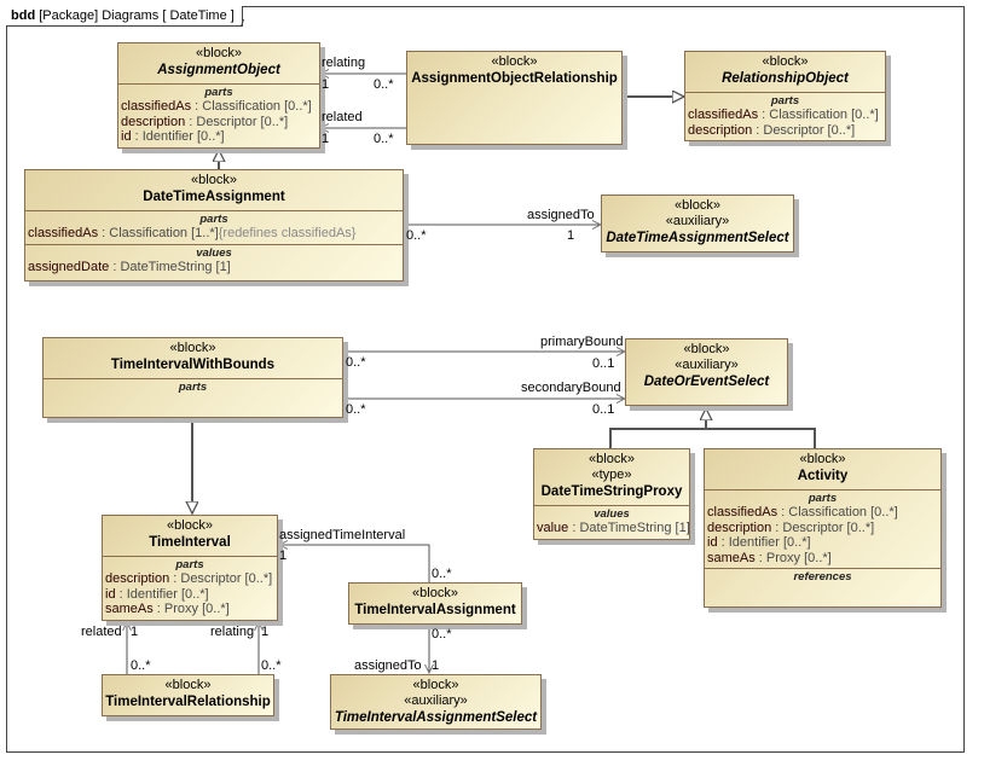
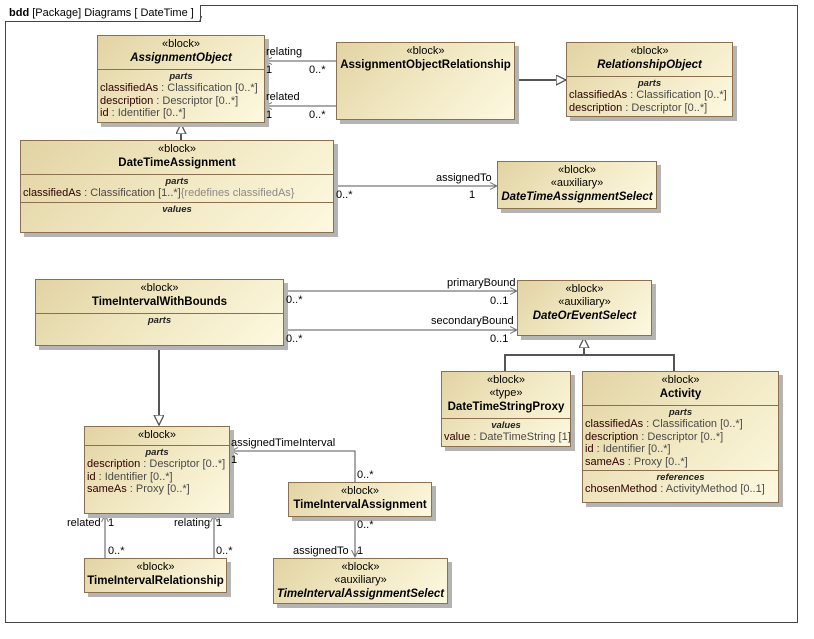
  bdd [Package] Diagrams [ DateTime ]
  «block»
  AssignmentObject
  parts
  classifiedAs : Classification [0..*]
  description : Descriptor [0..*]
  id : Identifier [0..*]
  «block»
  AssignmentObjectRelationship
  «block»
  RelationshipObject
  parts
  classifiedAs : Classification [0..*]
  description : Descriptor [0..*]
  «block»
  DateTimeAssignment
  parts
  classifiedAs : Classification [1..*]{redefines classifiedAs}
  values
- assignedDate : DateTimeString [1]
  «block»
  «auxiliary»
  DateTimeAssignmentSelect
  «block»
  TimeIntervalWithBounds
  parts
  «block»
  «auxiliary»
  DateOrEventSelect
  «block»
  «type»
  DateTimeStringProxy
  values
  value : DateTimeString [1]
  «block»
  Activity
  parts
  classifiedAs : Classification [0..*]
  description : Descriptor [0..*]
  id : Identifier [0..*]
  sameAs : Proxy [0..*]
  references
+ chosenMethod : ActivityMethod [0..1]
  «block»
- TimeInterval
  parts
  description : Descriptor [0..*]
  id : Identifier [0..*]
  sameAs : Proxy [0..*]
  «block»
  TimeIntervalAssignment
  «block»
  TimeIntervalRelationship
  «block»
  «auxiliary»
  TimeIntervalAssignmentSelect
  relating
  1
  0..*
  related
  1
  0..*
  assignedTo
  0..*
  1
  primaryBound
  0..*
  0..1
  secondaryBound
  0..*
  0..1
  assignedTimeInterval
  1
  0..*
  0..*
  assignedTo
  1
  related
  1
  0..*
  relating
  1
  0..*
